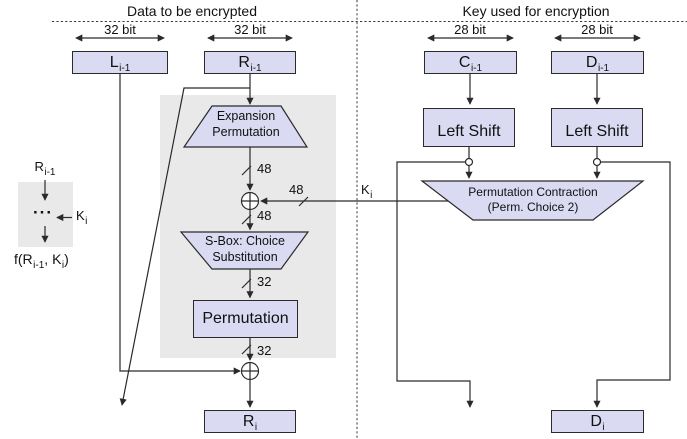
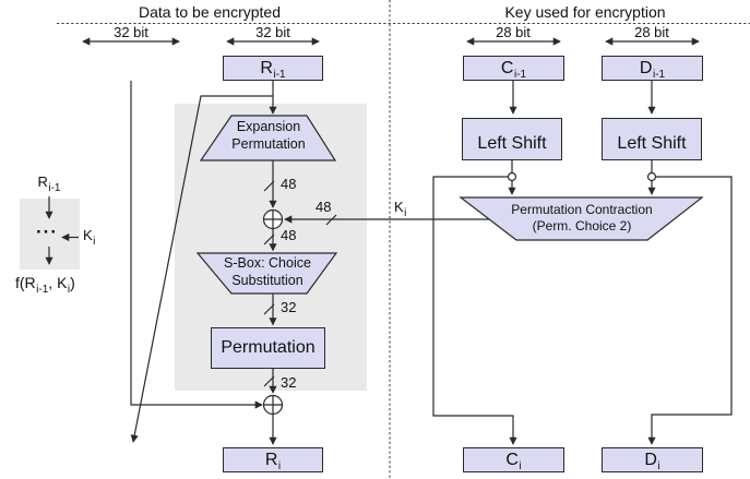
  Data to be encrypted
  Key used for encryption
  32 bit
  32 bit
  28 bit
  28 bit
- Li-1
  Ri-1
  Ci-1
  Di-1
  Ri
+ Ci
  Di
  Permutation
  Left Shift
  Left Shift
  Expansion
  Permutation
  S-Box: Choice
  Substitution
  Permutation Contraction
  (Perm. Choice 2)
  48
  48
  48
  32
  32
  Ki
  Ri-1
  ···
  Ki
  f(Ri-1, Ki)
